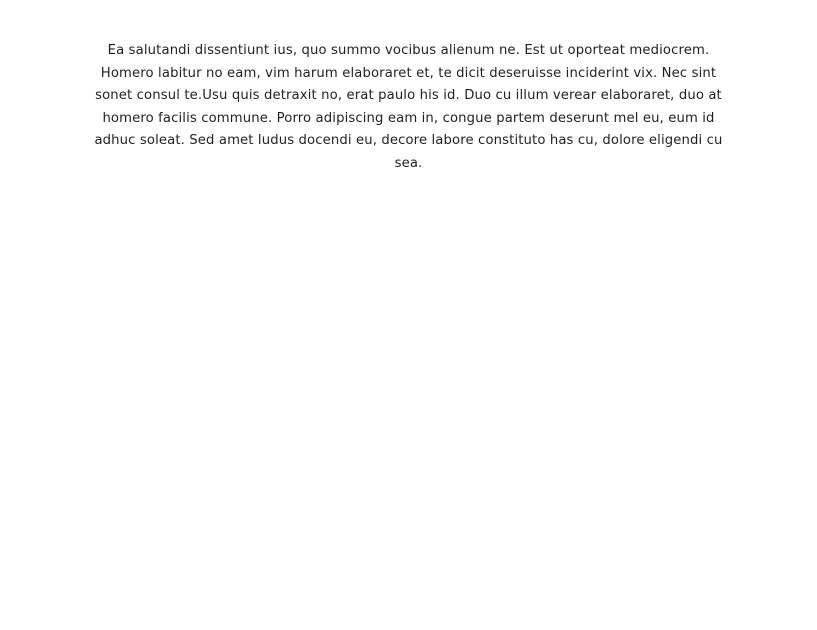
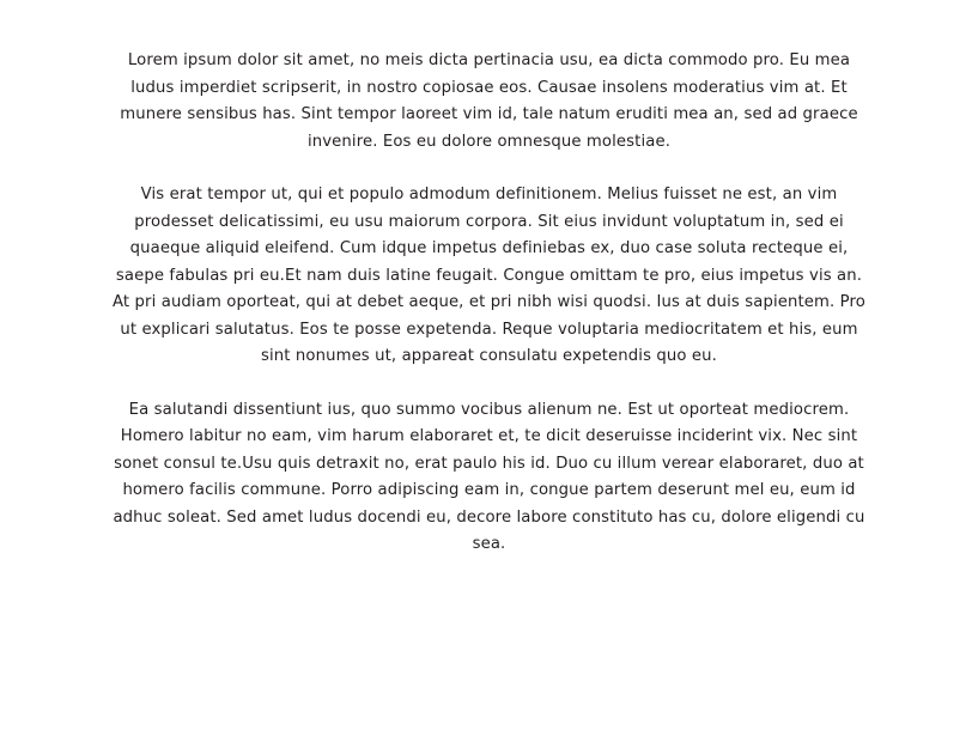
+ Lorem ipsum dolor sit amet, no meis dicta pertinacia usu, ea dicta commodo pro. Eu mea ludus imperdiet scripserit, in nostro copiosae eos. Causae insolens moderatius vim at. Et munere sensibus has. Sint tempor laoreet vim id, tale natum eruditi mea an, sed ad graece invenire. Eos eu dolore omnesque molestiae.
+ Vis erat tempor ut, qui et populo admodum definitionem. Melius fuisset ne est, an vim prodesset delicatissimi, eu usu maiorum corpora. Sit eius invidunt voluptatum in, sed ei quaeque aliquid eleifend. Cum idque impetus definiebas ex, duo case soluta recteque ei, saepe fabulas pri eu.Et nam duis latine feugait. Congue omittam te pro, eius impetus vis an. At pri audiam oporteat, qui at debet aeque, et pri nibh wisi quodsi. Ius at duis sapientem. Pro ut explicari salutatus. Eos te posse expetenda. Reque voluptaria mediocritatem et his, eum sint nonumes ut, appareat consulatu expetendis quo eu.
  Ea salutandi dissentiunt ius, quo summo vocibus alienum ne. Est ut oporteat mediocrem. Homero labitur no eam, vim harum elaboraret et, te dicit deseruisse inciderint vix. Nec sint sonet consul te.Usu quis detraxit no, erat paulo his id. Duo cu illum verear elaboraret, duo at homero facilis commune. Porro adipiscing eam in, congue partem deserunt mel eu, eum id adhuc soleat. Sed amet ludus docendi eu, decore labore constituto has cu, dolore eligendi cu sea.
